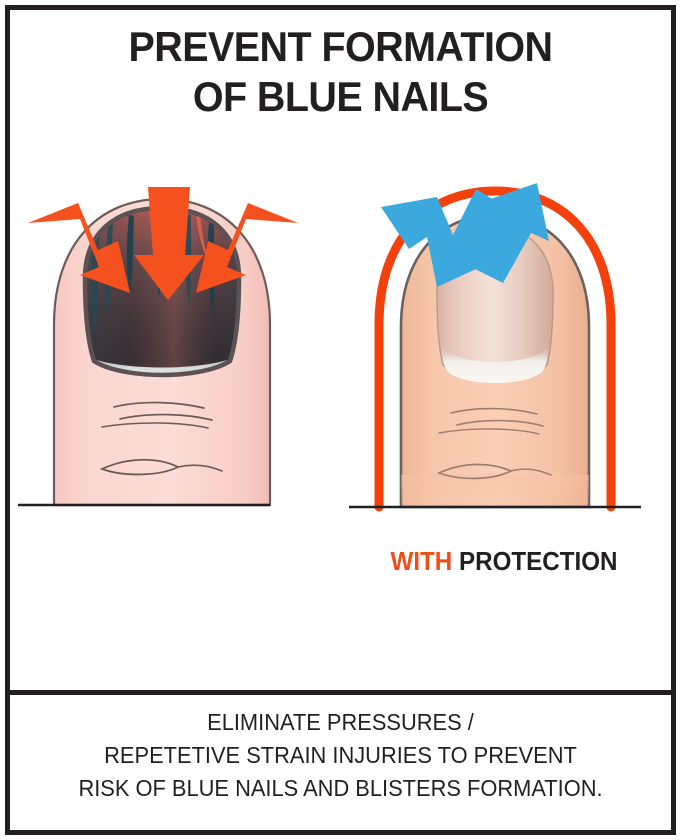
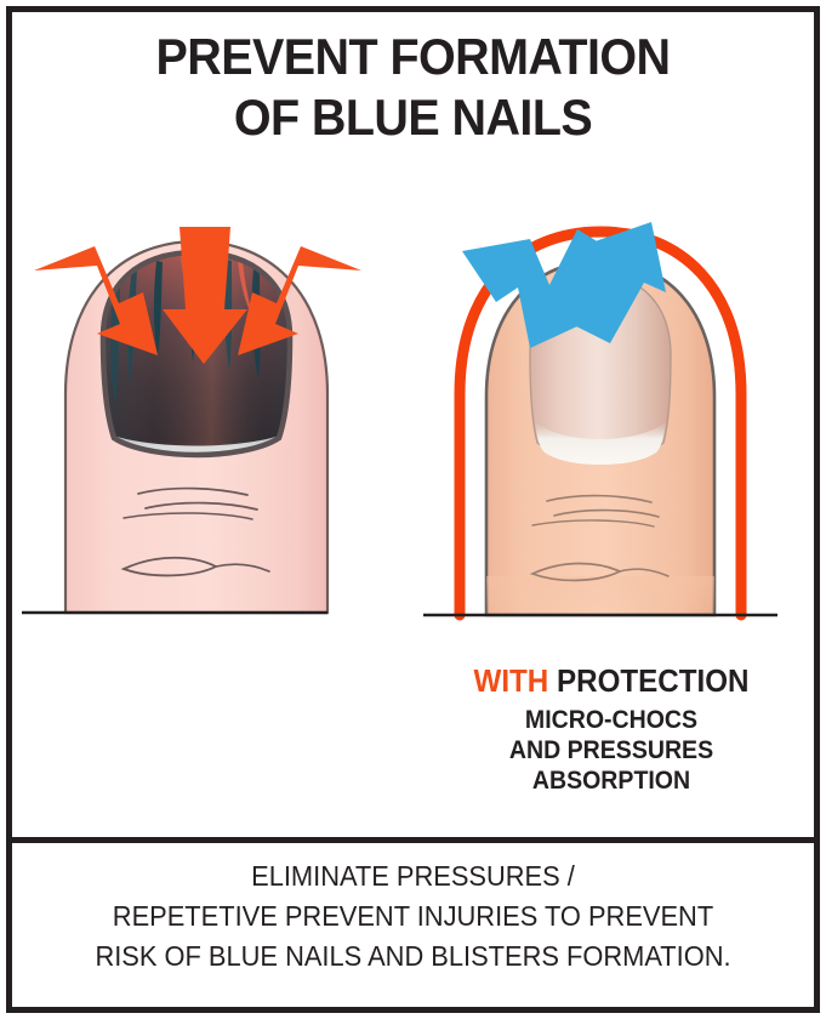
  PREVENT FORMATION
  OF BLUE NAILS
  WITH PROTECTION
+ MICRO-CHOCS
+ AND PRESSURES
+ ABSORPTION
  ELIMINATE PRESSURES /
- REPETETIVE STRAIN INJURIES TO PREVENT
+ REPETETIVE PREVENT INJURIES TO PREVENT
  RISK OF BLUE NAILS AND BLISTERS FORMATION.
